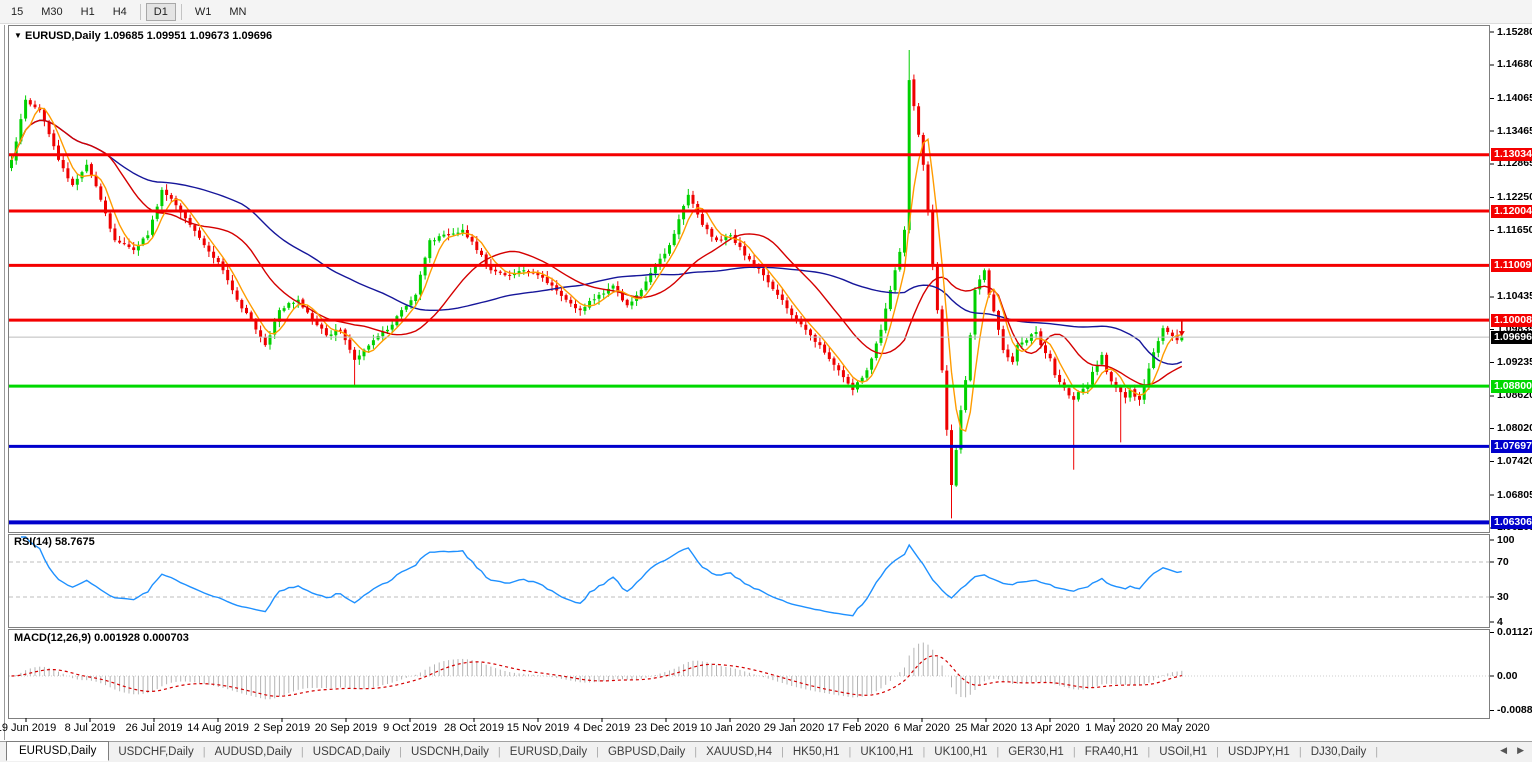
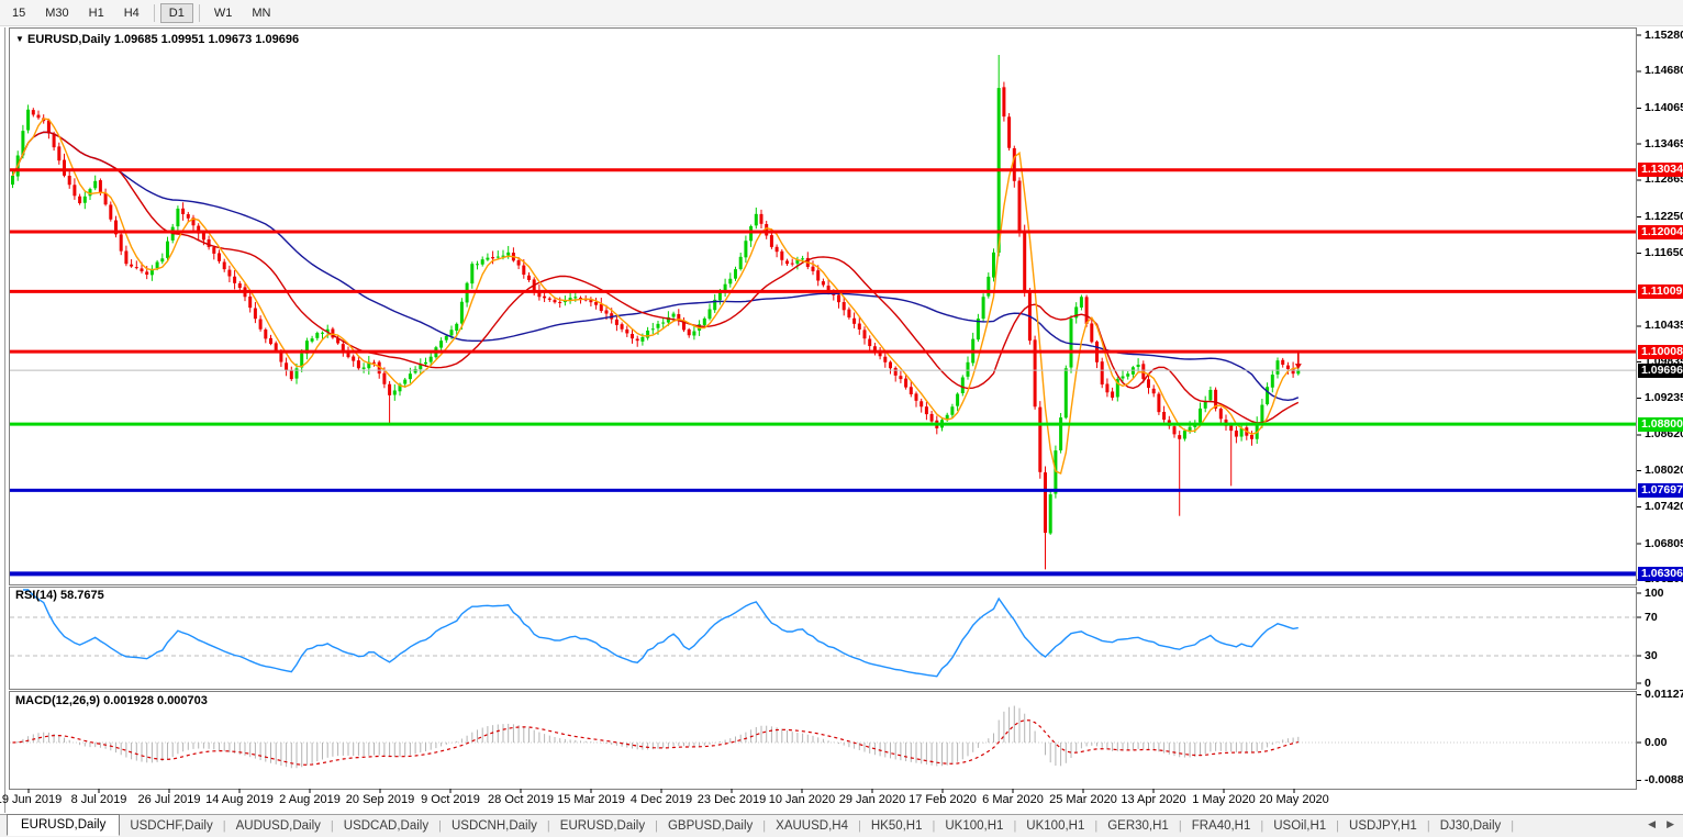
  15
  M30
  H1
  H4
  D1
  W1
  MN
  ▼ EURUSD,Daily 1.09685 1.09951 1.09673 1.09696
  RSI(14) 58.7675
  MACD(12,26,9) 0.001928 0.000703
  1.1528
  1.1468
  1.1406
  1.1346
  1.1286
  1.1225
  1.11650
  1.1043
  1.0983
  1.0923
  1.0862
  1.0802
  1.0742
  1.0680
  1.13034
  1.12004
  1.11009
  1.10008
  1.08800
  1.07697
  1.06306
  1.09696
  100
  70
  30
- 4
+ 0
  0.01127
  0.00
  -0.0088
  9 Jun 2019
  8 Jul 2019
  26 Jul 2019
  14 Aug 2019
- 2 Sep 2019
+ 2 Aug 2019
  20 Sep 2019
  9 Oct 2019
  28 Oct 2019
- 15 Nov 2019
+ 15 Mar 2019
  4 Dec 2019
  23 Dec 2019
  10 Jan 2020
  29 Jan 2020
  17 Feb 2020
  6 Mar 2020
  25 Mar 2020
  13 Apr 2020
  1 May 2020
  20 May 2020
  EURUSD,Daily
  USDCHF,Daily
  |
  AUDUSD,Daily
  |
  USDCAD,Daily
  |
  USDCNH,Daily
  |
  EURUSD,Daily
  |
  GBPUSD,Daily
  |
  XAUUSD,H4
  |
  HK50,H1
  |
  UK100,H1
  |
  UK100,H1
  |
  GER30,H1
  |
  FRA40,H1
  |
  USOil,H1
  |
  USDJPY,H1
  |
  DJ30,Daily
  |
  ◀ ▶
